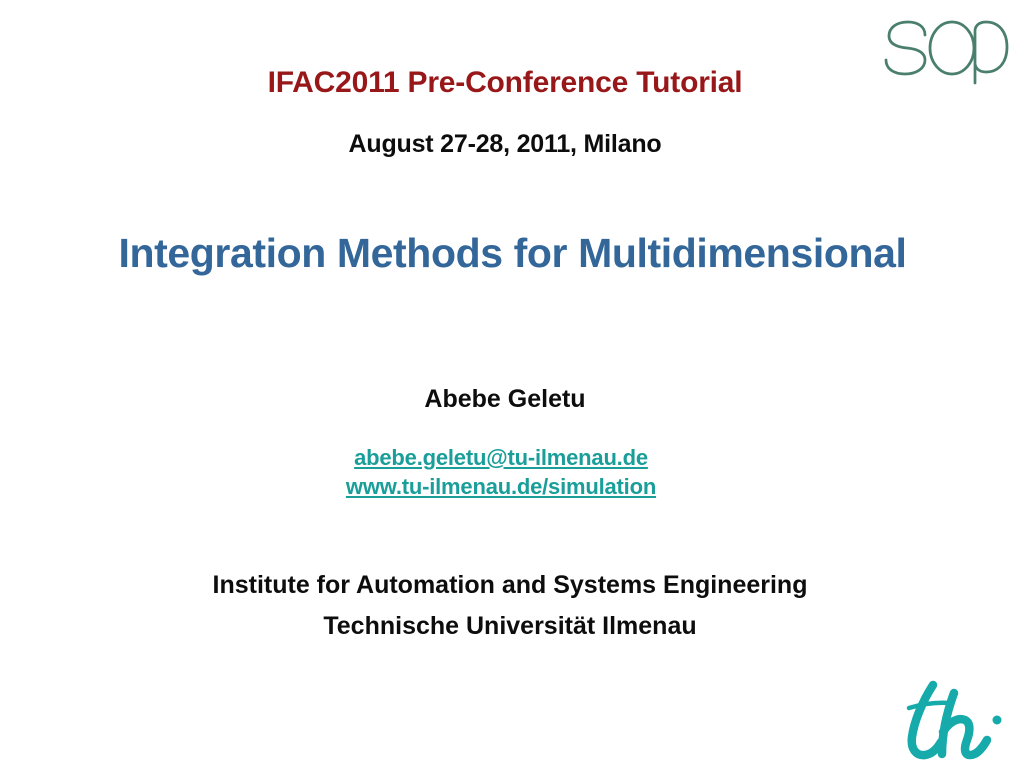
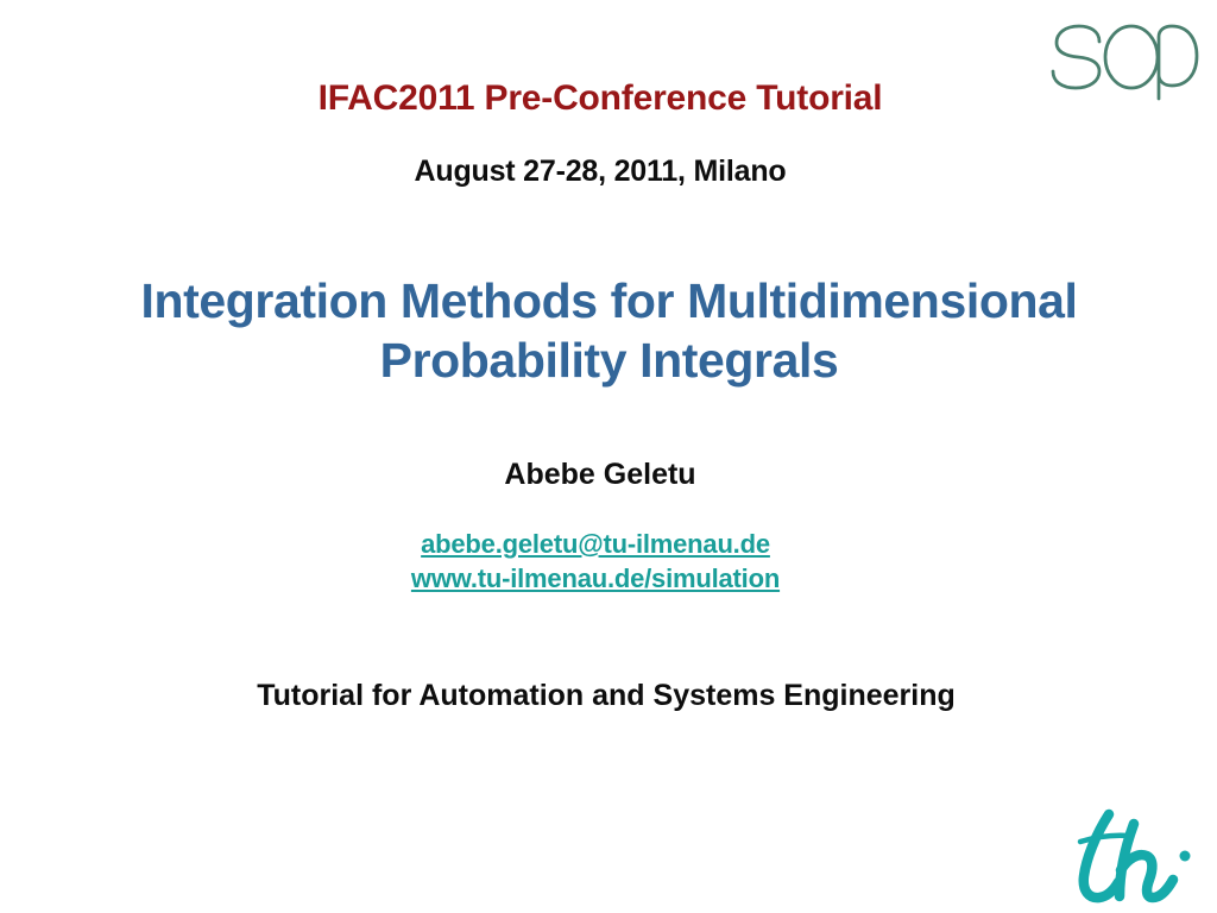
  IFAC2011 Pre-Conference Tutorial
  August 27-28, 2011, Milano
  Integration Methods for Multidimensional
+ Probability Integrals
  Abebe Geletu
  abebe.geletu@tu-ilmenau.de
  www.tu-ilmenau.de/simulation
- Institute for Automation and Systems Engineering
+ Tutorial for Automation and Systems Engineering
- Technische Universität Ilmenau
